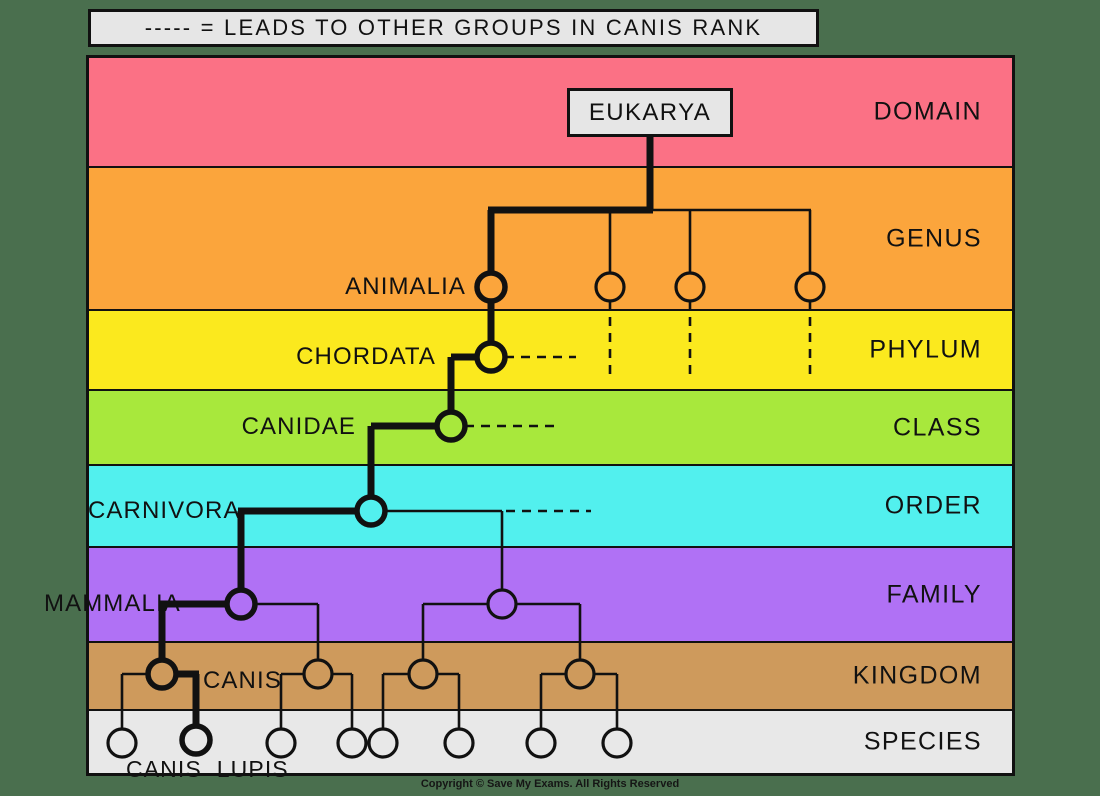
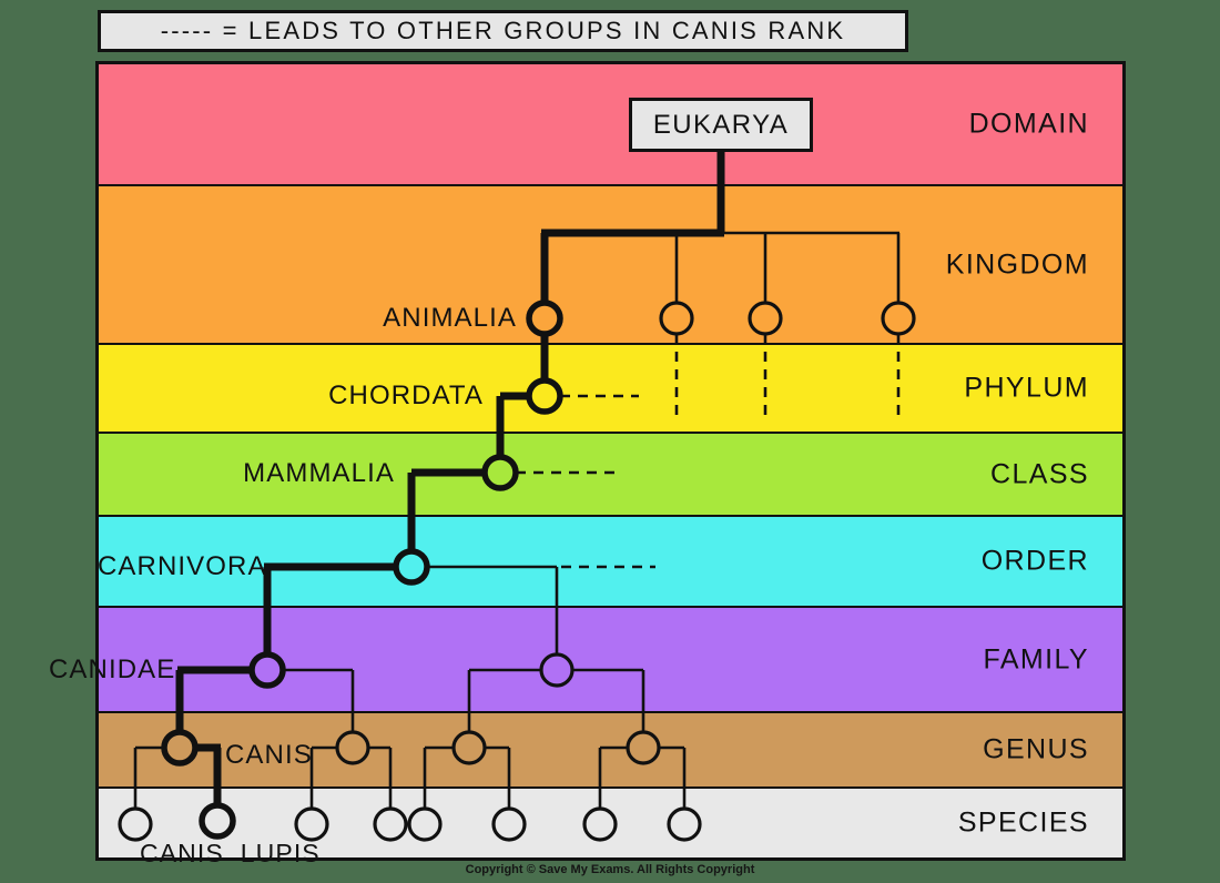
  ----- = LEADS TO OTHER GROUPS IN CANIS RANK
  DOMAIN
- GENUS
+ KINGDOM
  PHYLUM
  CLASS
  ORDER
  FAMILY
- KINGDOM
+ GENUS
  SPECIES
  EUKARYA
  ANIMALIA
  CHORDATA
- CANIDAE
+ MAMMALIA
  CARNIVORA
- MAMMALIA
+ CANIDAE
  CANIS
  CANIS LUPIS
- Copyright © Save My Exams. All Rights Reserved
+ Copyright © Save My Exams. All Rights Copyright
